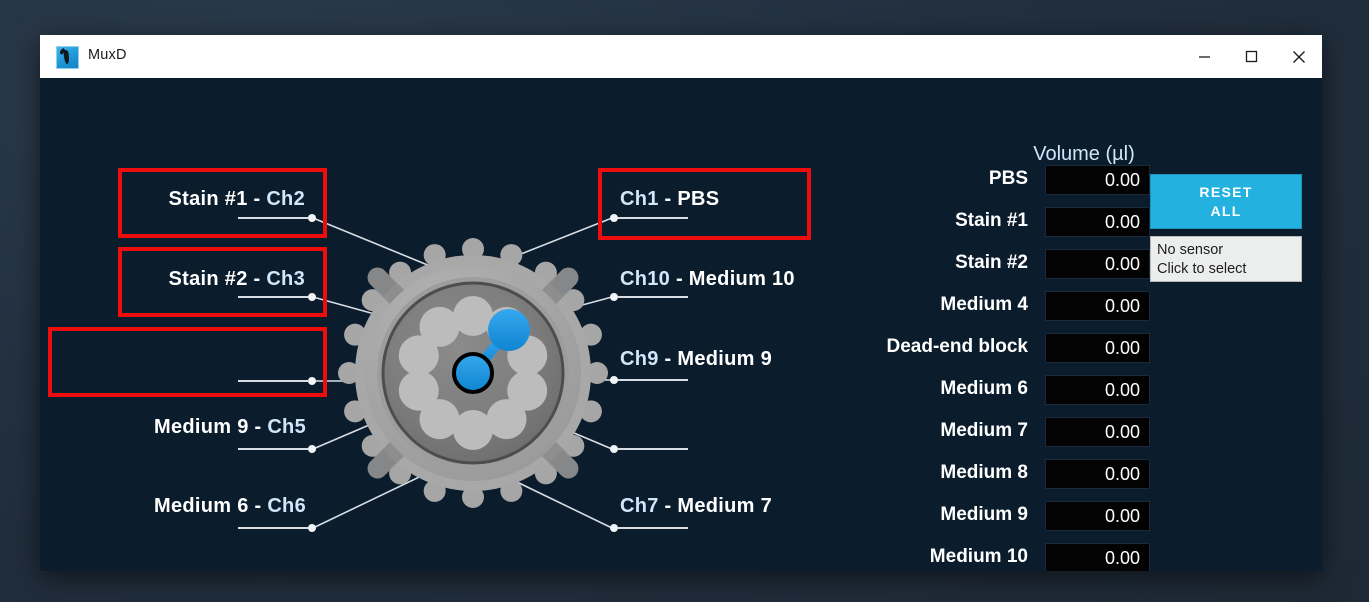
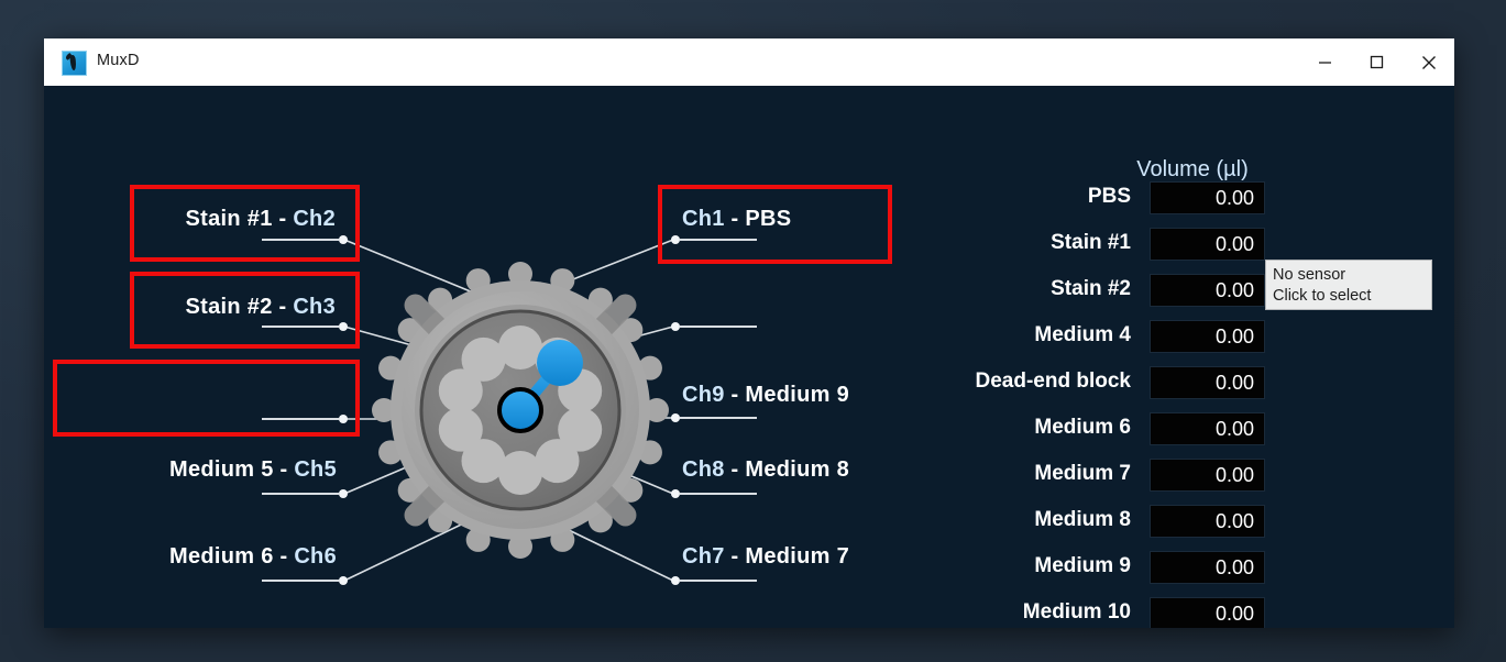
  MuxD
  Stain #1 - Ch2
  Stain #2 - Ch3
- Medium 9 - Ch5
+ Medium 5 - Ch5
  Medium 6 - Ch6
  Ch1 - PBS
- Ch10 - Medium 10
  Ch9 - Medium 9
+ Ch8 - Medium 8
  Ch7 - Medium 7
  Volume (µl)
  PBS
  0.00
  Stain #1
  0.00
  Stain #2
  0.00
  Medium 4
  0.00
  Dead-end block
  0.00
  Medium 6
  0.00
  Medium 7
  0.00
  Medium 8
  0.00
  Medium 9
  0.00
  Medium 10
  0.00
- RESET
- ALL
  No sensor
  Click to select
